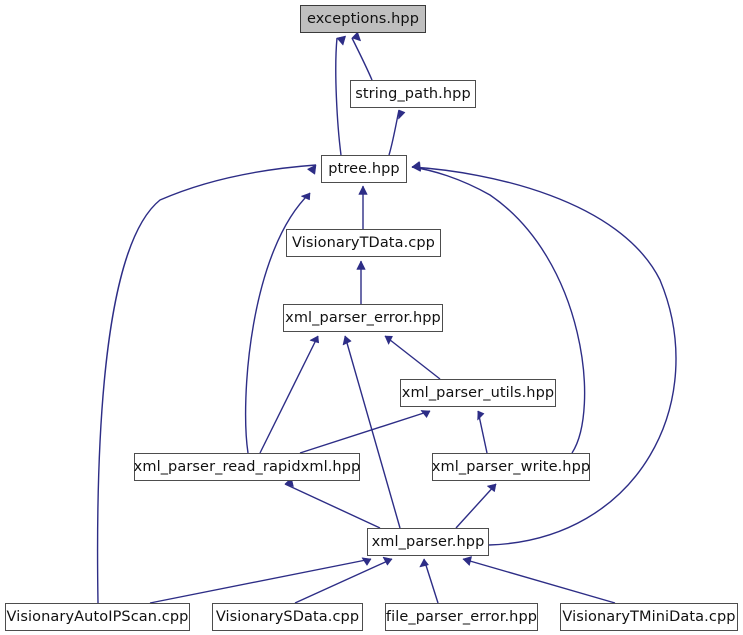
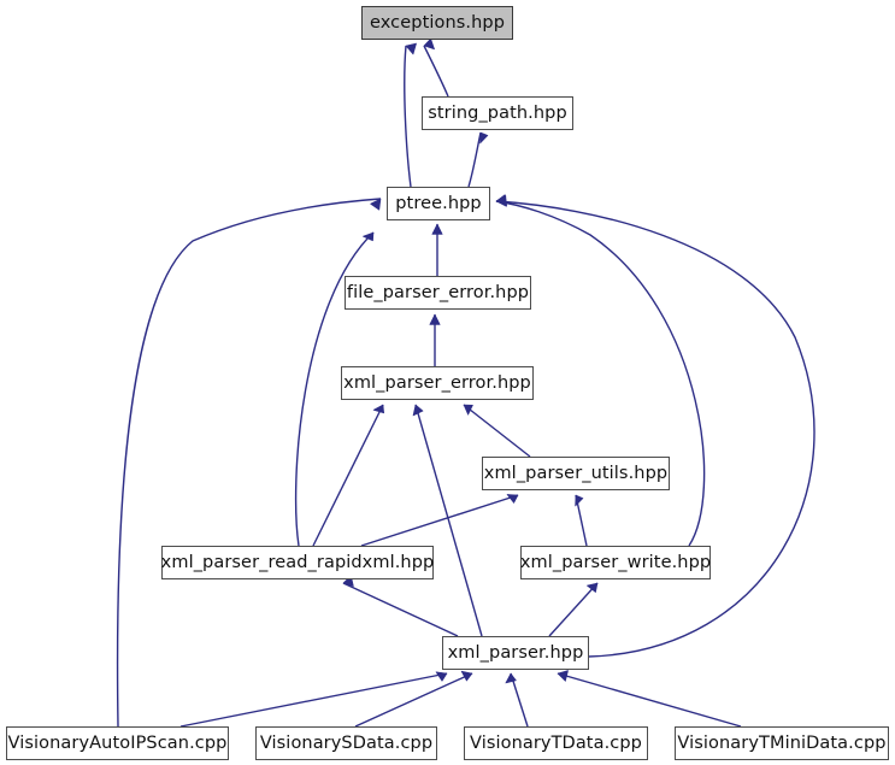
  exceptions.hpp
  string_path.hpp
  ptree.hpp
- VisionaryTData.cpp
+ file_parser_error.hpp
  xml_parser_error.hpp
  xml_parser_utils.hpp
  xml_parser_read_rapidxml.hpp
  xml_parser_write.hpp
  xml_parser.hpp
  VisionaryAutoIPScan.cpp
  VisionarySData.cpp
- file_parser_error.hpp
+ VisionaryTData.cpp
  VisionaryTMiniData.cpp
